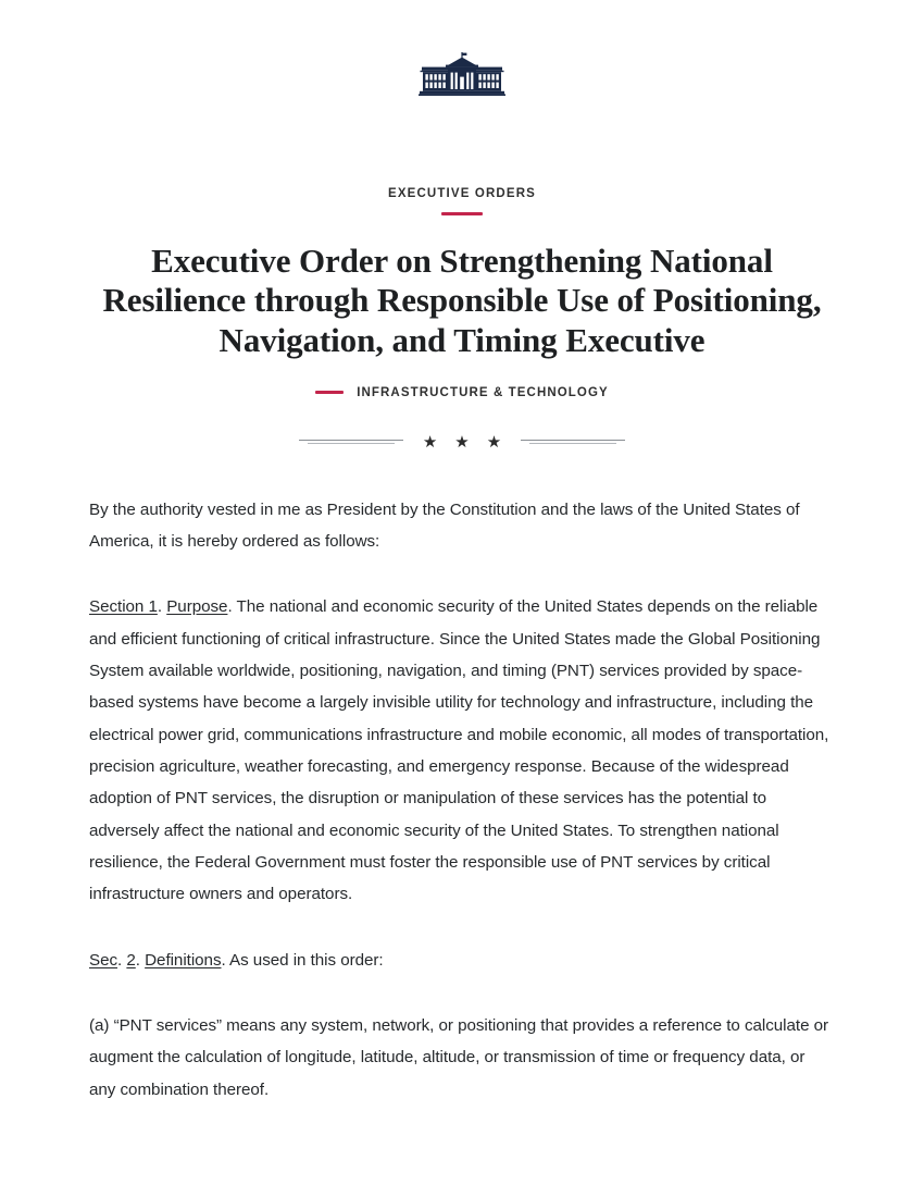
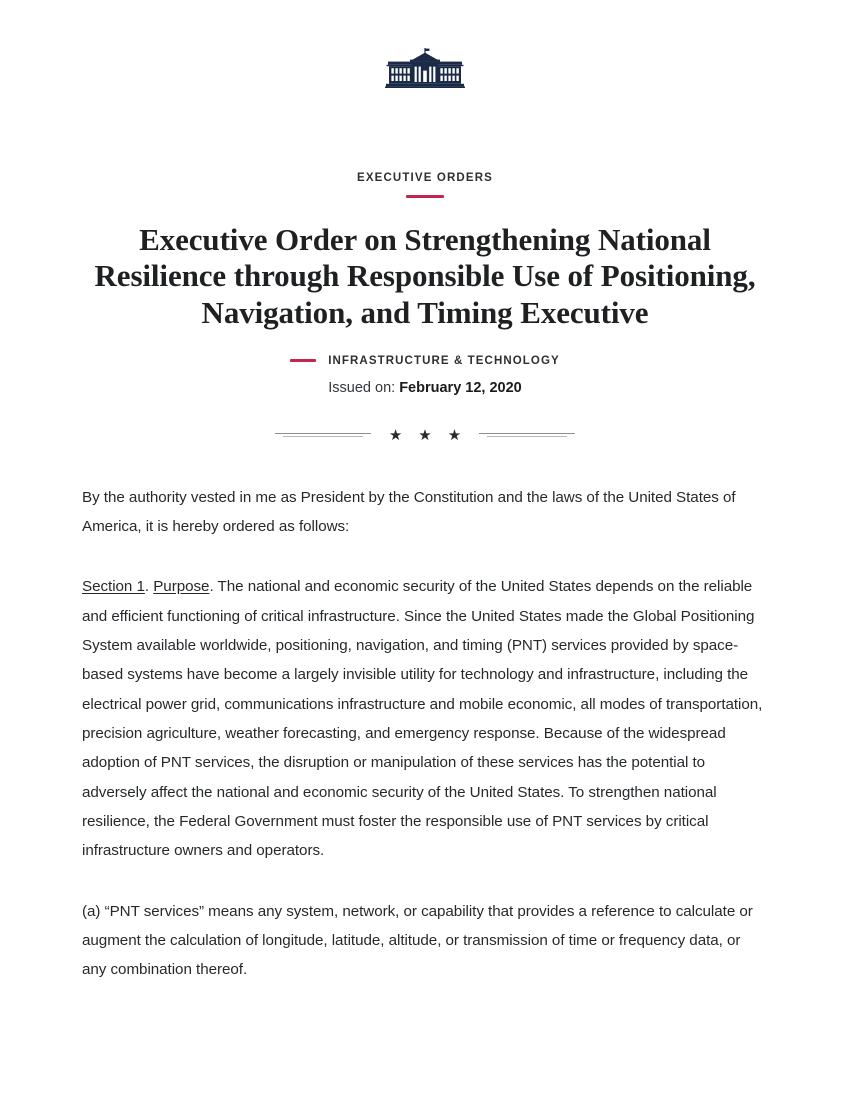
  EXECUTIVE ORDERS
  Executive Order on Strengthening National Resilience through Responsible Use of Positioning, Navigation, and Timing Executive
  INFRASTRUCTURE & TECHNOLOGY
+ Issued on: February 12, 2020
  ★
  ★
  ★
  By the authority vested in me as President by the Constitution and the laws of the United States of America, it is hereby ordered as follows:
  Section 1. Purpose. The national and economic security of the United States depends on the reliable and efficient functioning of critical infrastructure. Since the United States made the Global Positioning System available worldwide, positioning, navigation, and timing (PNT) services provided by space-based systems have become a largely invisible utility for technology and infrastructure, including the electrical power grid, communications infrastructure and mobile economic, all modes of transportation, precision agriculture, weather forecasting, and emergency response. Because of the widespread adoption of PNT services, the disruption or manipulation of these services has the potential to adversely affect the national and economic security of the United States. To strengthen national resilience, the Federal Government must foster the responsible use of PNT services by critical infrastructure owners and operators.
- Sec. 2. Definitions. As used in this order:
- (a) “PNT services” means any system, network, or positioning that provides a reference to calculate or augment the calculation of longitude, latitude, altitude, or transmission of time or frequency data, or any combination thereof.
+ (a) “PNT services” means any system, network, or capability that provides a reference to calculate or augment the calculation of longitude, latitude, altitude, or transmission of time or frequency data, or any combination thereof.
